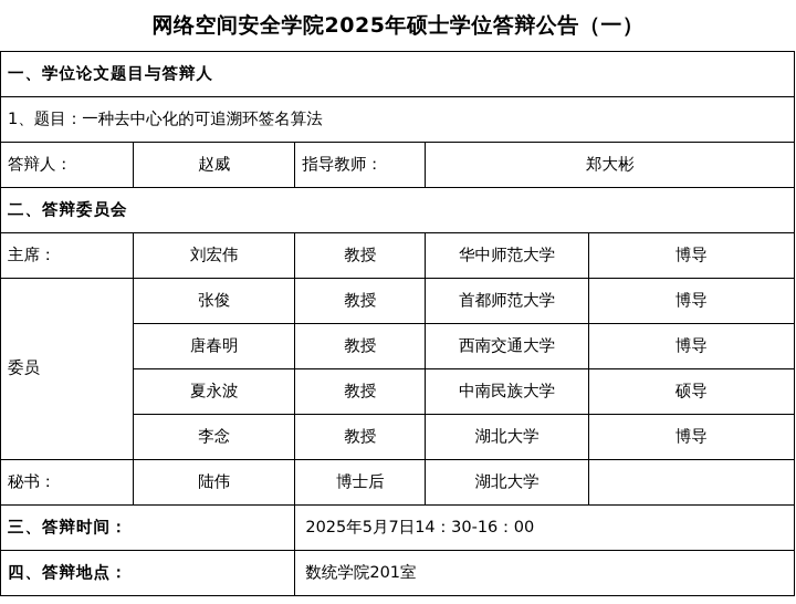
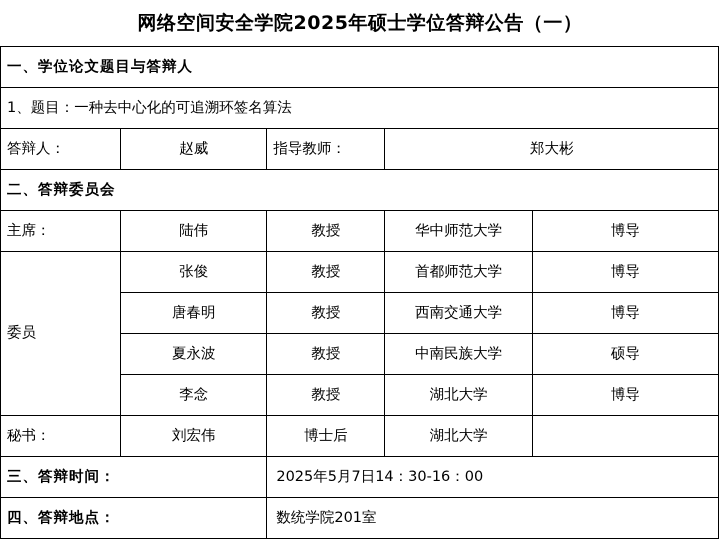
  网络空间安全学院2025年硕士学位答辩公告（一）
  一、学位论文题目与答辩人
  1、题目：一种去中心化的可追溯环签名算法
  答辩人：	赵威	指导教师：	郑大彬
  二、答辩委员会
- 主席：	刘宏伟	教授	华中师范大学	博导
+ 主席：	陆伟	教授	华中师范大学	博导
  委员	张俊	教授	首都师范大学	博导
  唐春明	教授	西南交通大学	博导
  夏永波	教授	中南民族大学	硕导
  李念	教授	湖北大学	博导
- 秘书：	陆伟	博士后	湖北大学
+ 秘书：	刘宏伟	博士后	湖北大学
  三、答辩时间：	2025年5月7日14：30-16：00
  四、答辩地点：	数统学院201室
